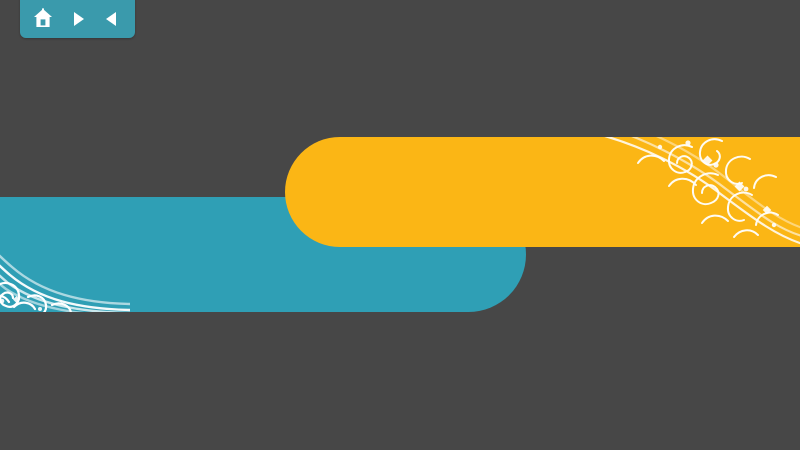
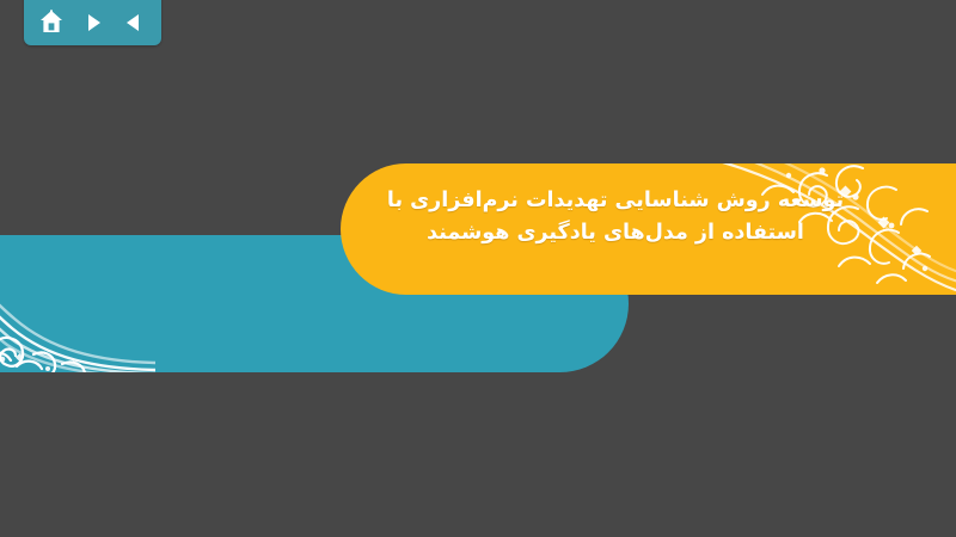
+ توسعه روش شناسایی تهدیدات نرم‌افزاری با
+ استفاده از مدل‌های یادگیری هوشمند
